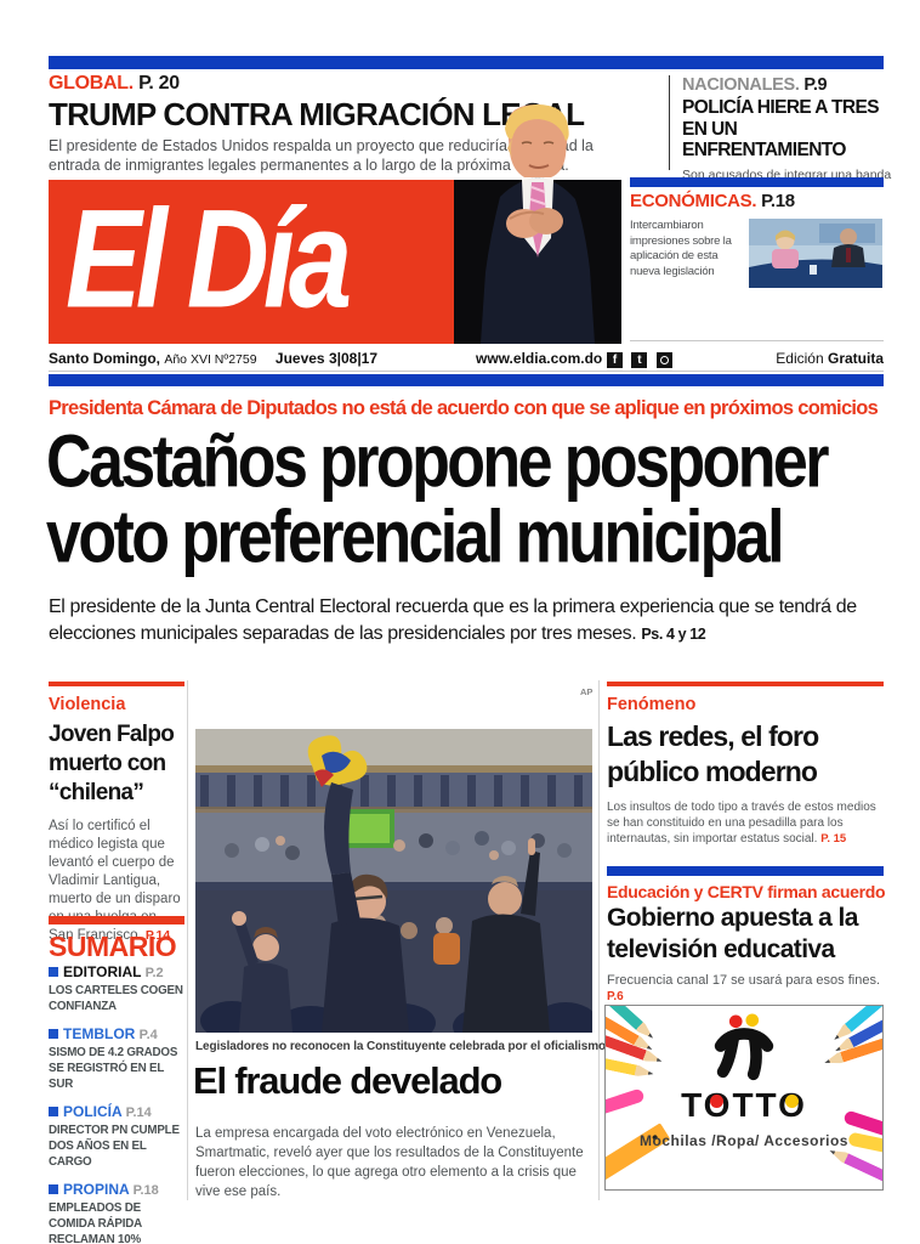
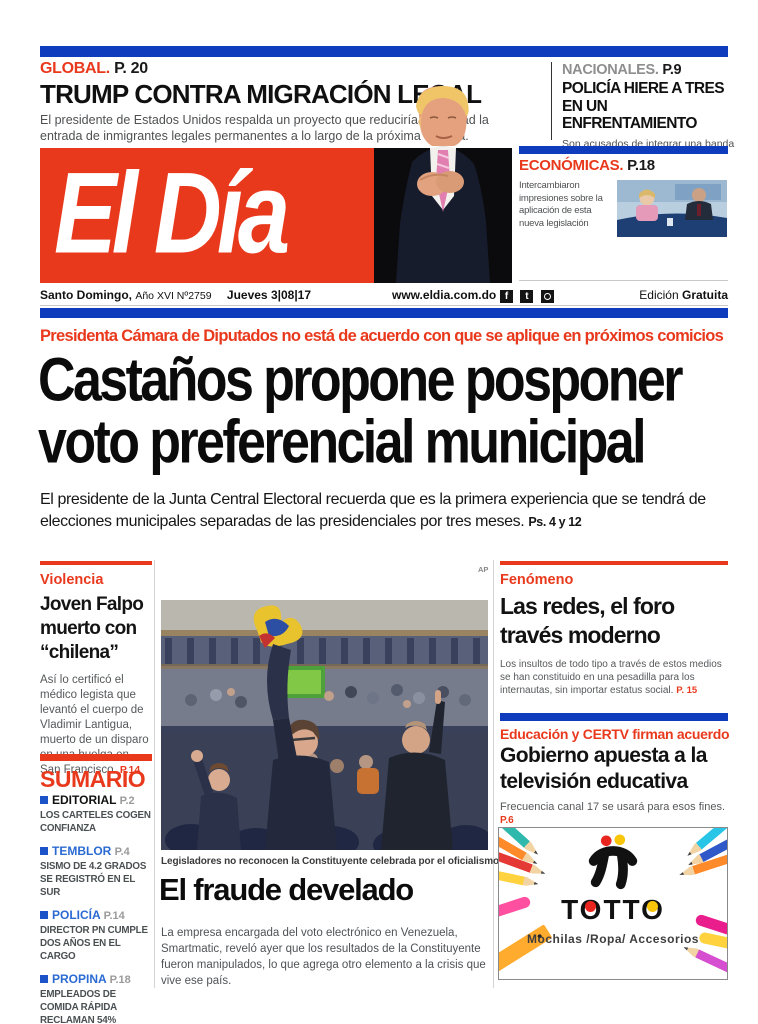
  GLOBAL. P. 20
  TRUMP CONTRA MIGRACIÓN LEL
  El presidente de Estados Unidos respalda un proyecto que reduciríad la entrada de inmigrantes legales permanentes a lo largo de la próxima.
  NACIONALES. P.9
  POLICÍA HIERE A TRES EN UN ENFRENTAMIENTO
  Son acusados de integrar una banda
  ECONÓMICAS. P.18
  Intercambiaron impresiones sobre la aplicación de esta nueva legislación
  El Día
  Santo Domingo, Año XVI Nº2759 Jueves 3|08|17
  www.eldia.com.do
  f t
  Edición Gratuita
  Presidenta Cámara de Diputados no está de acuerdo con que se aplique en próximos comicios
  Castaños propone posponer
  voto preferencial municipal
  El presidente de la Junta Central Electoral recuerda que es la primera experiencia que se tendrá de elecciones municipales separadas de las presidenciales por tres meses. Ps. 4 y 12
  Violencia
  Joven Falpo muerto con “chilena”
  Así lo certificó el médico legista que levantó el cuerpo de Vladimir Lantigua, muerto de un disparo San Francisco. P.14
  SUMARIO
  EDITORIAL P.2
  LOS CARTELES COGEN CONFIANZA
  TEMBLOR P.4
  SISMO DE 4.2 GRADOS SE REGISTRÓ EN EL SUR
  POLICÍA P.14
  DIRECTOR PN CUMPLE DOS AÑOS EN EL CARGO
  PROPINA P.18
- EMPLEADOS DE COMIDA RÁPIDA RECLAMAN 10%
+ EMPLEADOS DE COMIDA RÁPIDA RECLAMAN 54%
  AP
  Legisladores no reconocen la Constituyente celebrada por el oficialismo
  El fraude develado
- La empresa encargada del voto electrónico en Venezuela, Smartmatic, reveló ayer que los resultados de la Constituyente fueron elecciones, lo que agrega otro elemento a la crisis que vive ese país.
+ La empresa encargada del voto electrónico en Venezuela, Smartmatic, reveló ayer que los resultados de la Constituyente fueron manipulados, lo que agrega otro elemento a la crisis que vive ese país.
  Fenómeno
- Las redes, el foro público moderno
+ Las redes, el foro través moderno
  Los insultos de todo tipo a través de estos medios se han constituido en una pesadilla para los internautas, sin importar estatus social. P. 15
  Educación y CERTV firman acuerdo
  Gobierno apuesta a la televisión educativa
  Frecuencia canal 17 se usará para esos fines. P.6
  Mochilas /Ropa/ Accesorios
